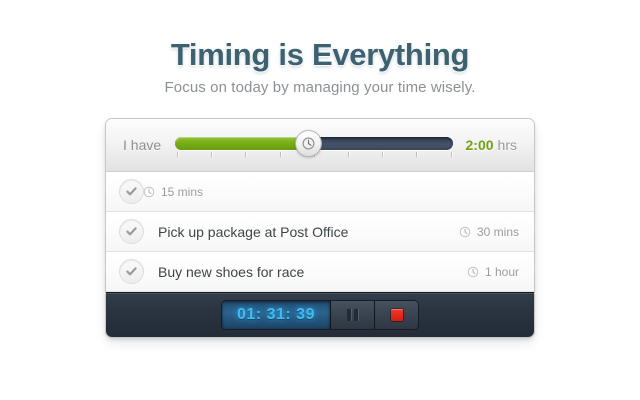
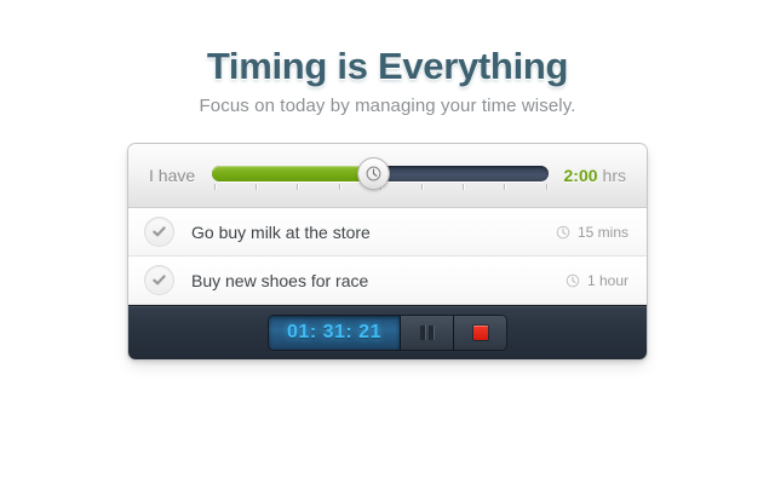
  Timing is Everything
  Focus on today by managing your time wisely.
  I have
  2:00
  hrs
+ Go buy milk at the store
  15 mins
- Pick up package at Post Office
- 30 mins
  Buy new shoes for race
  1 hour
- 01: 31: 39
+ 01: 31: 21
